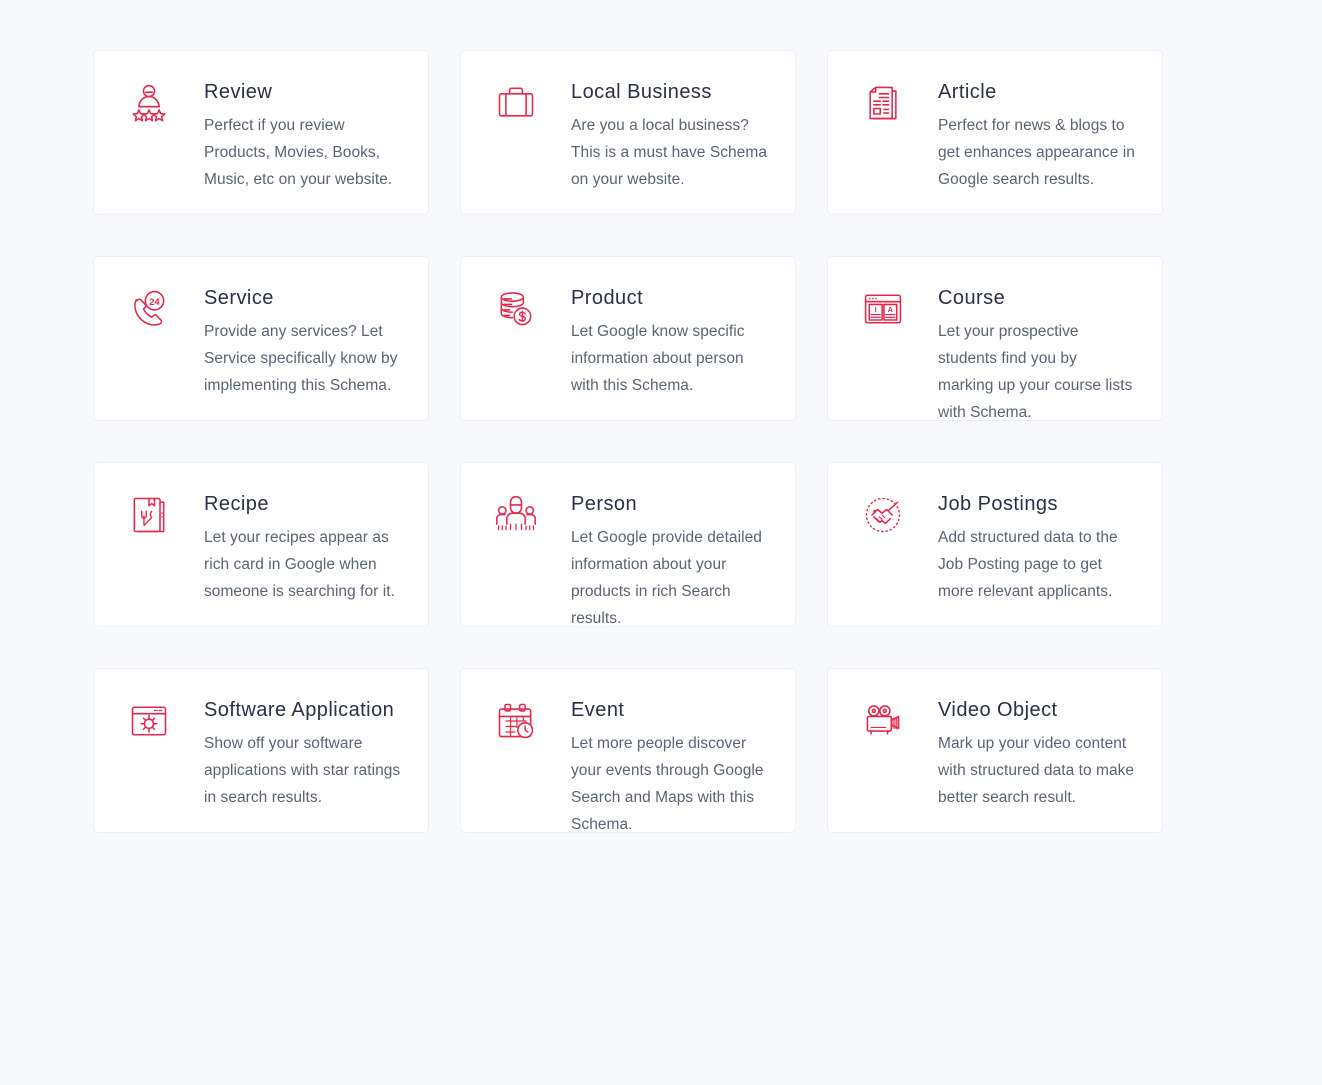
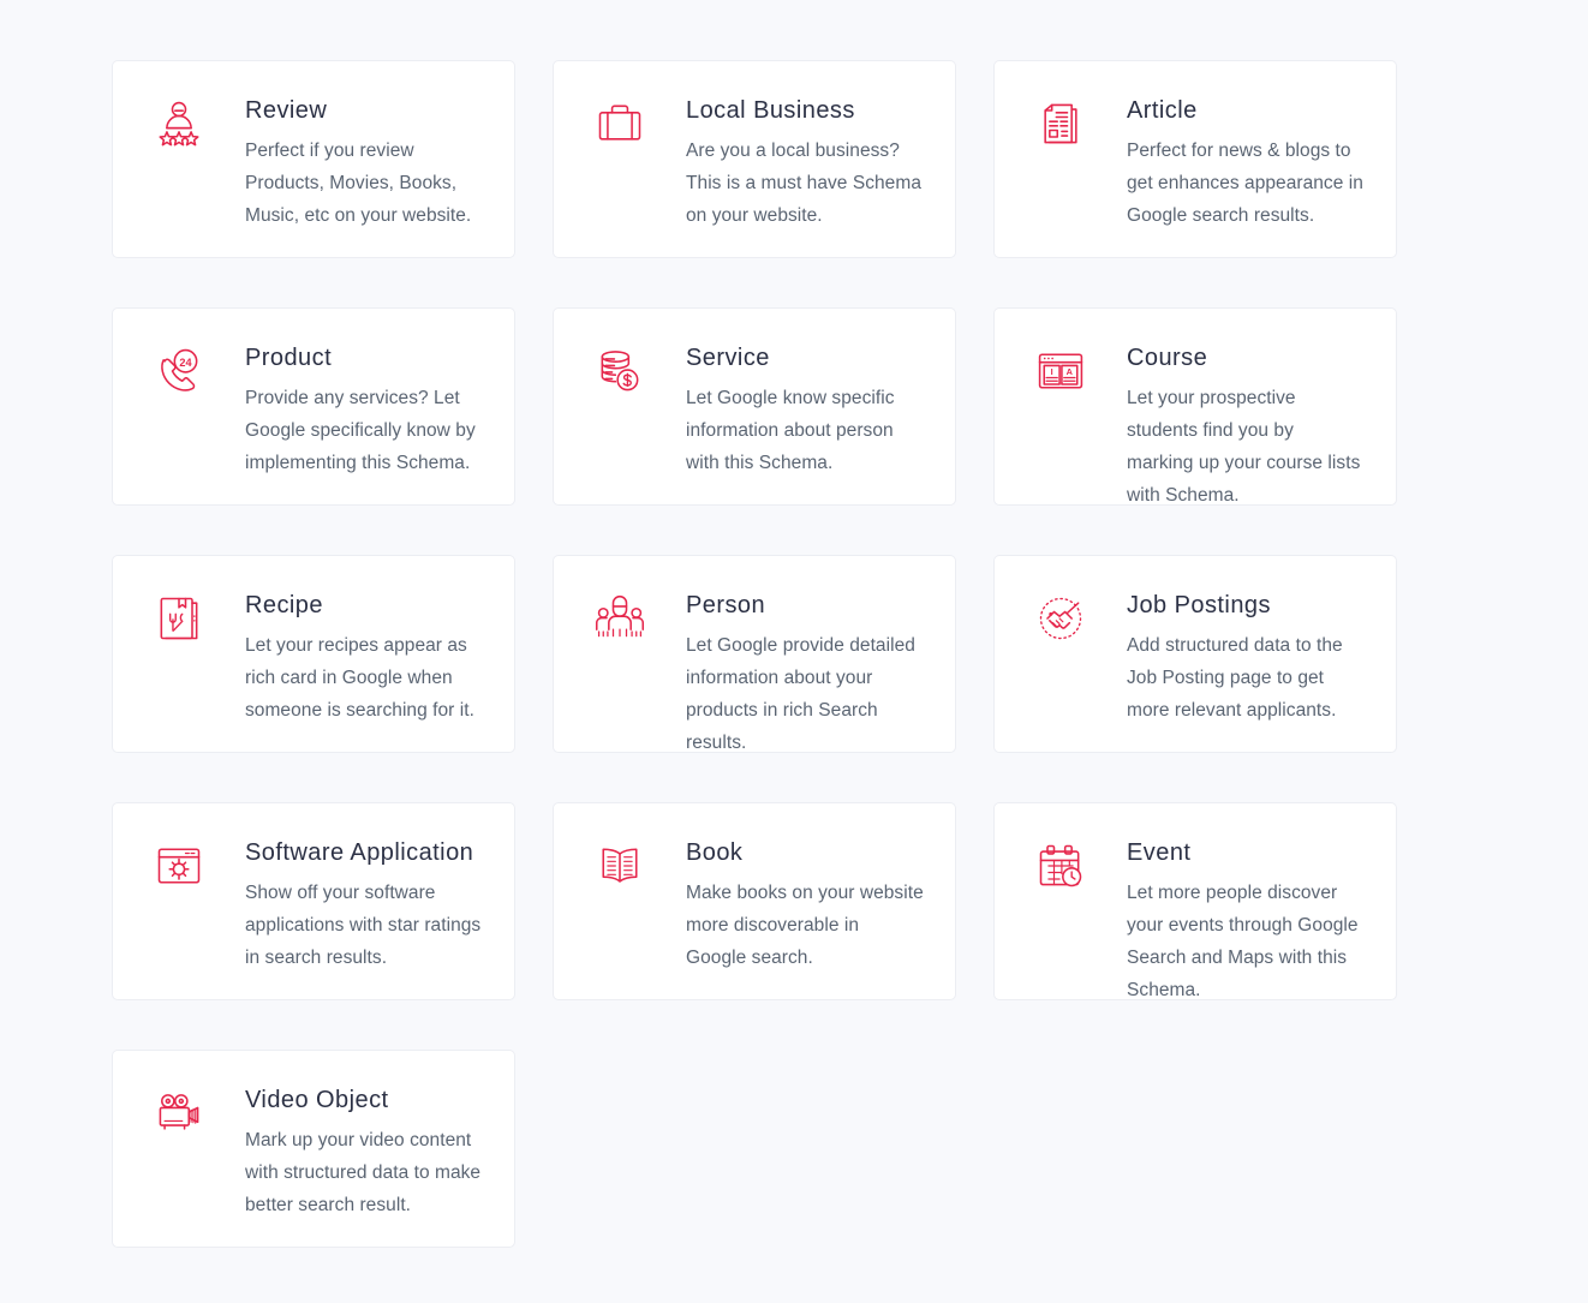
  Review
  Perfect if you review Products, Movies, Books, Music, etc on your website.
  Local Business
  Are you a local business? This is a must have Schema on your website.
  Article
  Perfect for news & blogs to get enhances appearance in Google search results.
  24
- Service
+ Product
- Provide any services? Let Service specifically know by implementing this Schema.
+ Provide any services? Let Google specifically know by implementing this Schema.
- Product
+ Service
  Let Google know specific information about person with this Schema.
  I
  A
  Course
  Let your prospective students find you by marking up your course lists with Schema.
  Recipe
  Let your recipes appear as rich card in Google when someone is searching for it.
  Person
  Let Google provide detailed information about your products in rich Search results.
  Job Postings
  Add structured data to the Job Posting page to get more relevant applicants.
  Software Application
  Show off your software applications with star ratings in search results.
+ Book
+ Make books on your website more discoverable in Google search.
  Event
  Let more people discover your events through Google Search and Maps with this Schema.
  Video Object
  Mark up your video content with structured data to make better search result.
